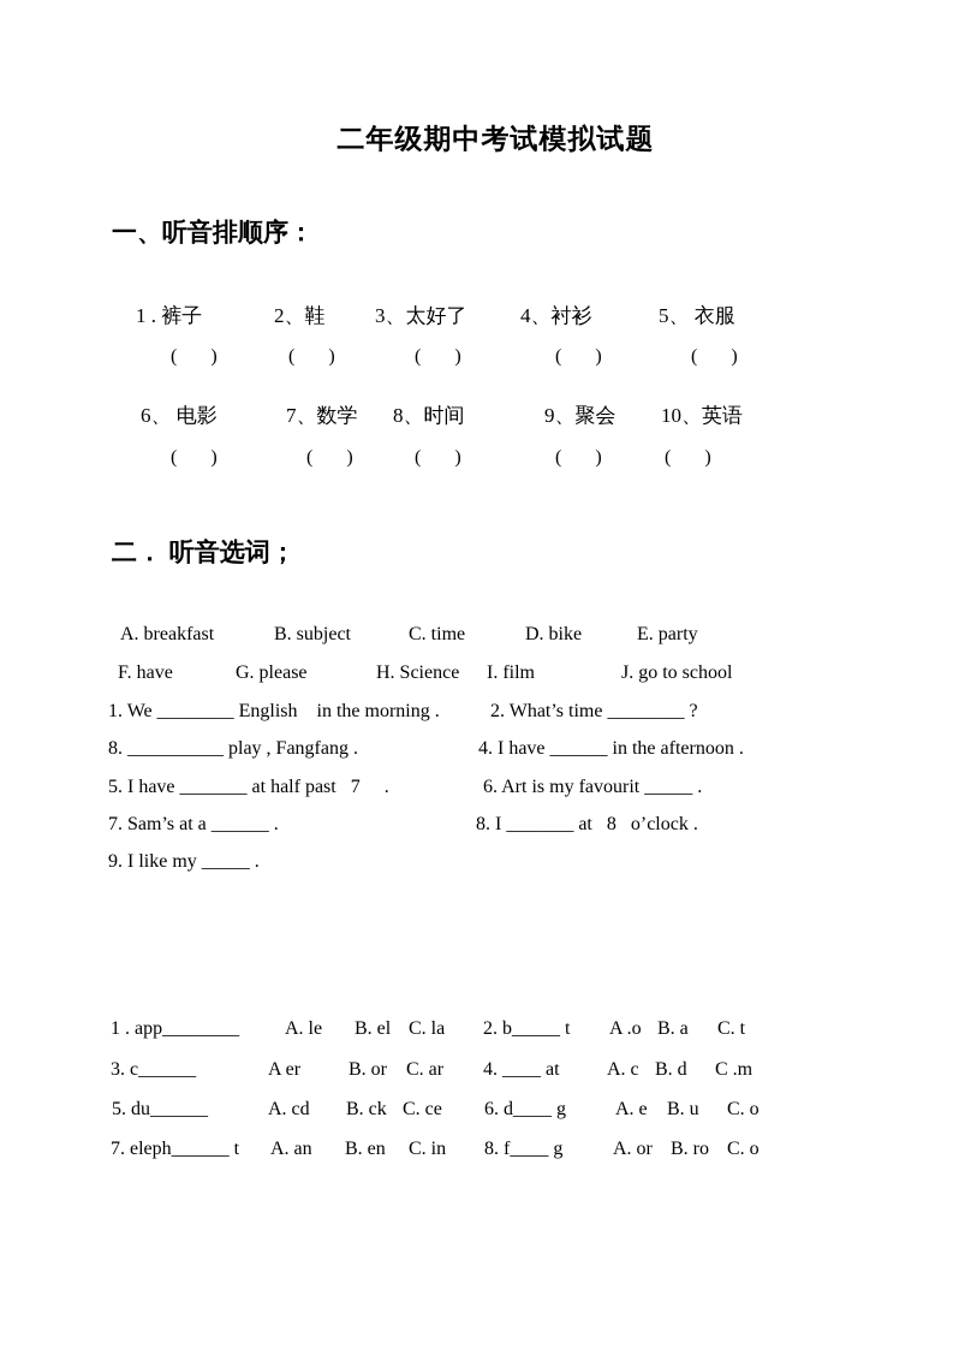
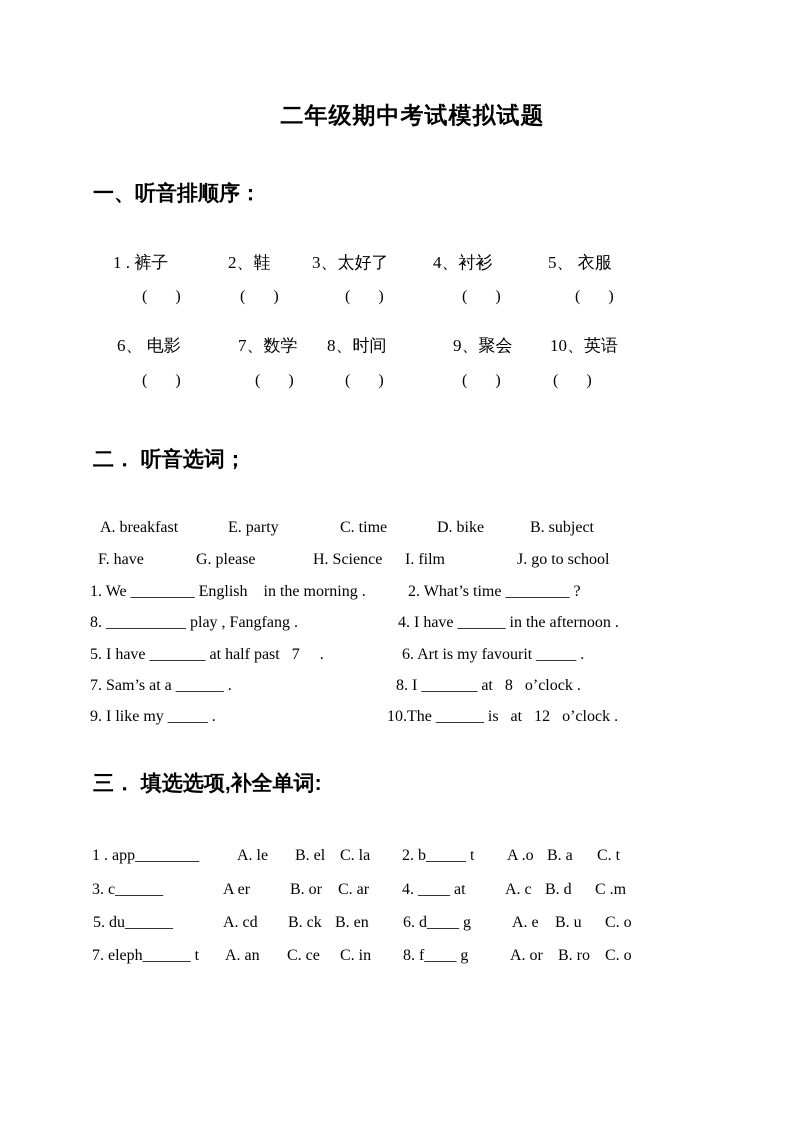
  二年级期中考试模拟试题
  一、听音排顺序：
  1 . 裤子
  2、鞋
  3、太好了
  4、衬衫
  5、 衣服
  ( )
  ( )
  ( )
  ( )
  ( )
  6、 电影
  7、数学
  8、时间
  9、聚会
  10、英语
  ( )
  ( )
  ( )
  ( )
  ( )
  二． 听音选词；
  A. breakfast
- B. subject
+ E. party
  C. time
  D. bike
- E. party
+ B. subject
  F. have
  G. please
  H. Science
  I. film
  J. go to school
  1. We ________ English in the morning .
  8. __________ play , Fangfang .
  5. I have _______ at half past 7 .
  7. Sam’s at a ______ .
  9. I like my _____ .
  2. What’s time ________ ?
  4. I have ______ in the afternoon .
  6. Art is my favourit _____ .
  8. I _______ at 8 o’clock .
+ 10.The ______ is at 12 o’clock .
+ 三． 填选选项,补全单词:
  1 . app________
  A. le
  B. el
  C. la
  2. b_____ t
  A .o
  B. a
  C. t
  3. c______
  A er
  B. or
  C. ar
  4. ____ at
  A. c
  B. d
  C .m
  5. du______
  A. cd
  B. ck
- C. ce
+ B. en
  6. d____ g
  A. e
  B. u
  C. o
  7. eleph______ t
  A. an
- B. en
+ C. ce
  C. in
  8. f____ g
  A. or
  B. ro
  C. o
